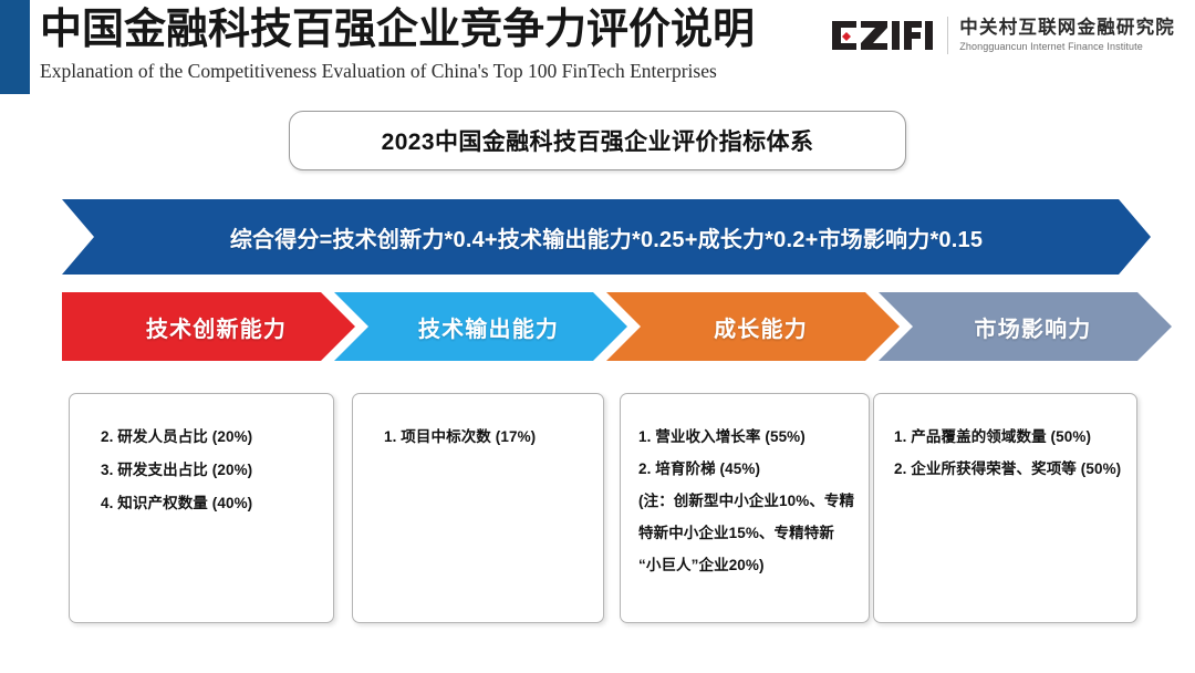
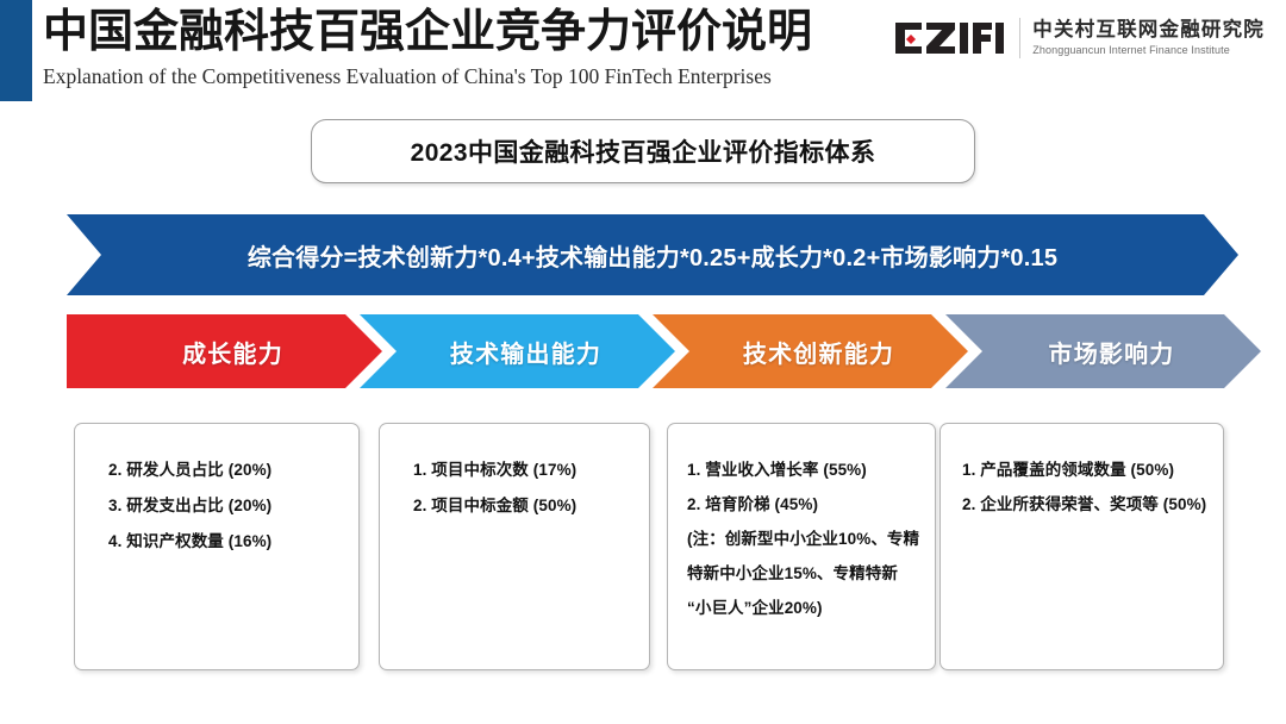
  中国金融科技百强企业竞争力评价说明
  Explanation of the Competitiveness Evaluation of China's Top 100 FinTech Enterprises
  中关村互联网金融研究院
  Zhongguancun Internet Finance Institute
  2023中国金融科技百强企业评价指标体系
  综合得分=技术创新力*0.4+技术输出能力*0.25+成长力*0.2+市场影响力*0.15
- 技术创新能力
+ 成长能力
  技术输出能力
- 成长能力
+ 技术创新能力
  市场影响力
  2. 研发人员占比 (20%)
  3. 研发支出占比 (20%)
- 4. 知识产权数量 (40%)
+ 4. 知识产权数量 (16%)
  1. 项目中标次数 (17%)
+ 2. 项目中标金额 (50%)
  1. 营业收入增长率 (55%)
  2. 培育阶梯 (45%)
  (注：创新型中小企业10%、专精特新中小企业15%、专精特新“小巨人”企业20%)
  1. 产品覆盖的领域数量 (50%)
  2. 企业所获得荣誉、奖项等 (50%)
